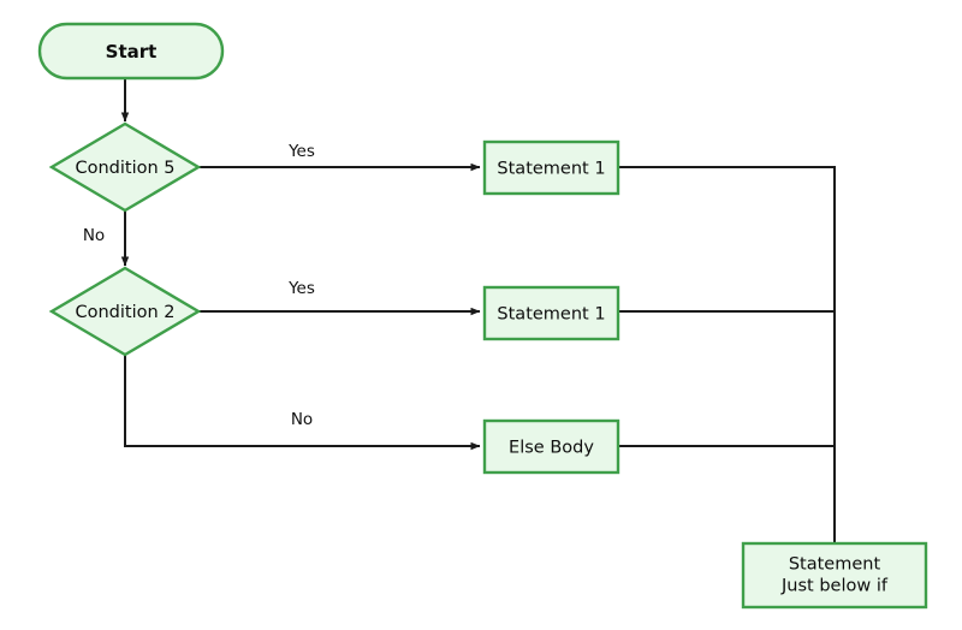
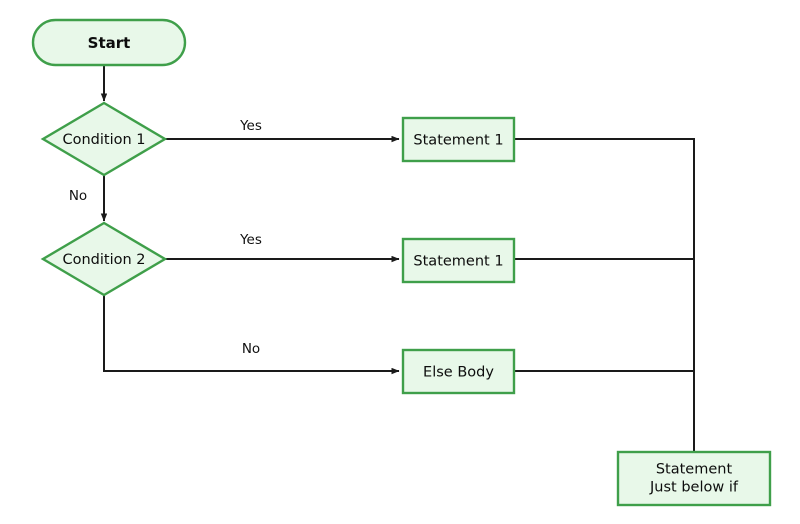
  Start
- Condition 5
+ Condition 1
  Condition 2
  Statement 1
  Statement 1
  Else Body
  Statement Just below if
  Yes
  No
  Yes
  No
